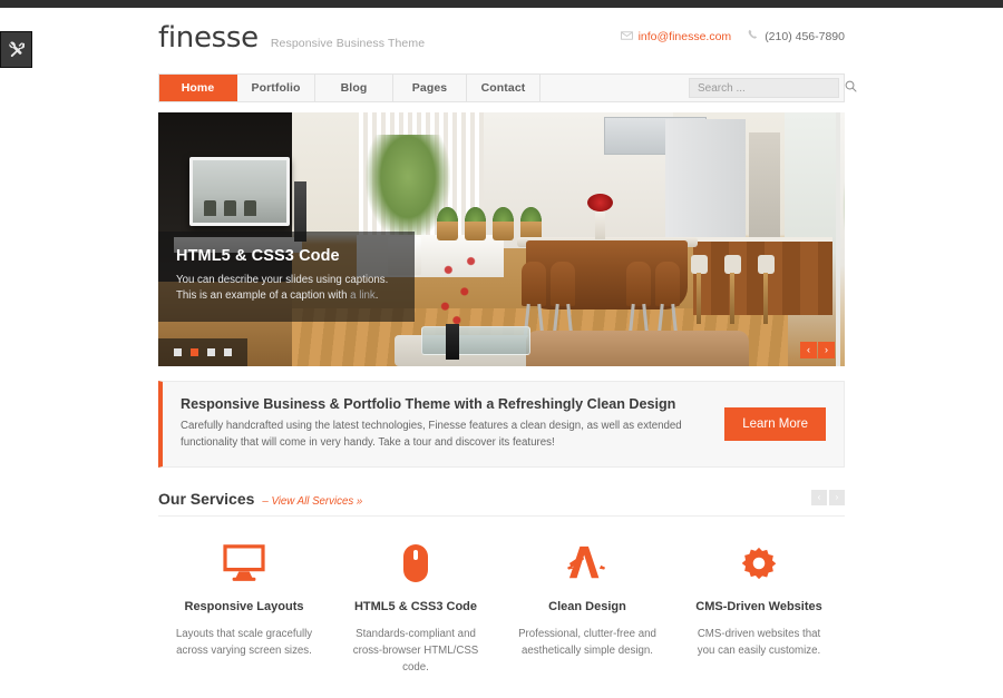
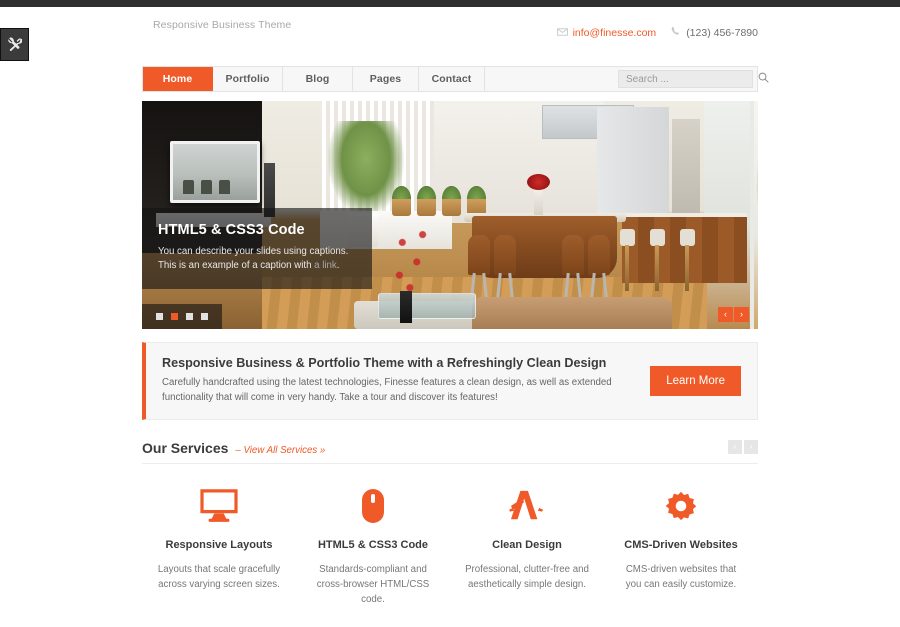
- finesse
  Responsive Business Theme
  info@finesse.com
- (210) 456-7890
+ (123) 456-7890
  Home
  Portfolio
  Blog
  Pages
  Contact
  Search ...
  HTML5 & CSS3 Code
  You can describe your slides using captions. This is an example of a caption with a link.
  ‹
  ›
  Responsive Business & Portfolio Theme with a Refreshingly Clean Design
  Carefully handcrafted using the latest technologies, Finesse features a clean design, as well as extended functionality that will come in very handy. Take a tour and discover its features!
  Learn More
  Our Services
  – View All Services »
  Responsive Layouts
  Layouts that scale gracefully across varying screen sizes.
  HTML5 & CSS3 Code
  Standards-compliant and cross-browser HTML/CSS code.
  Clean Design
  Professional, clutter-free and aesthetically simple design.
  CMS-Driven Websites
  CMS-driven websites that you can easily customize.
